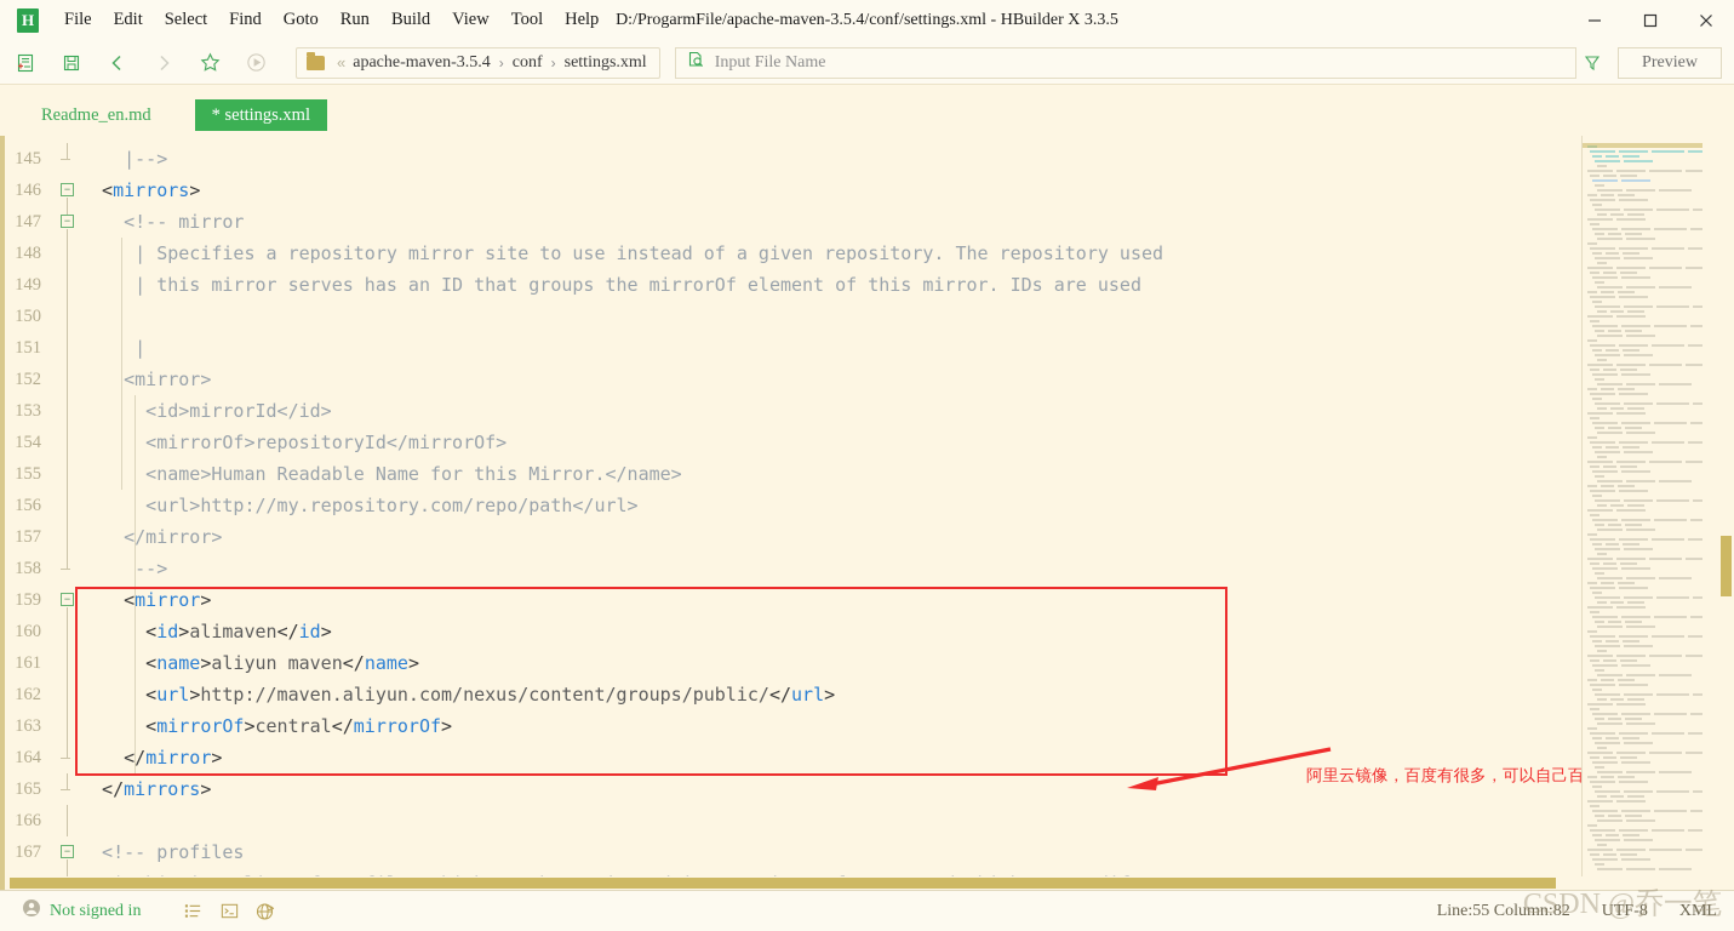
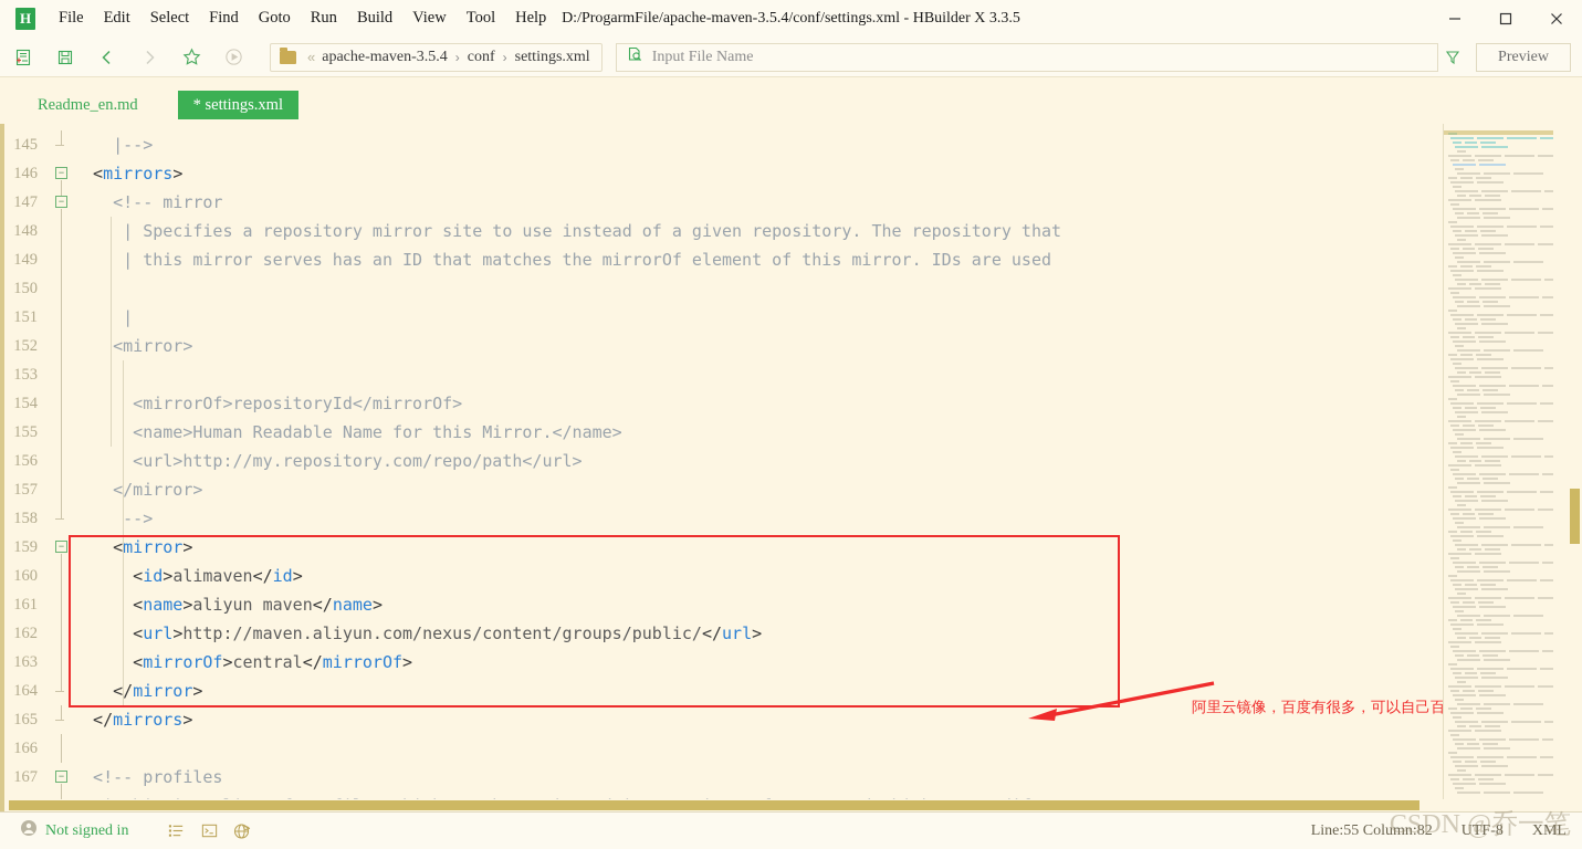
  File
  Edit
  Select
  Find
  Goto
  Run
  Build
  View
  Tool
  Help
  D:/ProgarmFile/apache-maven-3.5.4/conf/settings.xml - HBuilder X 3.3.5
  «
  apache-maven-3.5.4
  ›
  conf
  ›
  settings.xml
  Input File Name
  Preview
  Readme_en.md
  * settings.xml
  145
  146
  −
  147
  −
  148
  149
  150
  151
  152
  153
  154
  155
  156
  157
  158
  159
  −
  160
  161
  162
  163
  164
  165
  166
  167
  −
  |-->
  <mirrors>
  <!-- mirror
- | Specifies a repository mirror site to use instead of a given repository. The repository used
+ | Specifies a repository mirror site to use instead of a given repository. The repository that
- | this mirror serves has an ID that groups the mirrorOf element of this mirror. IDs are used
+ | this mirror serves has an ID that matches the mirrorOf element of this mirror. IDs are used
  |
  <mirror>
- <id>mirrorId</id>
  <mirrorOf>repositoryId</mirrorOf>
  <name>Human Readable Name for this Mirror.</name>
  <url>http://my.repository.com/repo/path</url>
  </mirror>
  -->
  <mirror>
  <id>alimaven</id>
  <name>aliyun maven</name>
  <url>http://maven.aliyun.com/nexus/content/groups/public/</url>
  <mirrorOf>central</mirrorOf>
  </mirror>
  </mirrors>
  <!-- profiles
  阿里云镜像，百度有很多，可以自己百
  Not signed in
  Line:55 Column:82
  UTF-8
  XML
  CSDN @乔一笔
